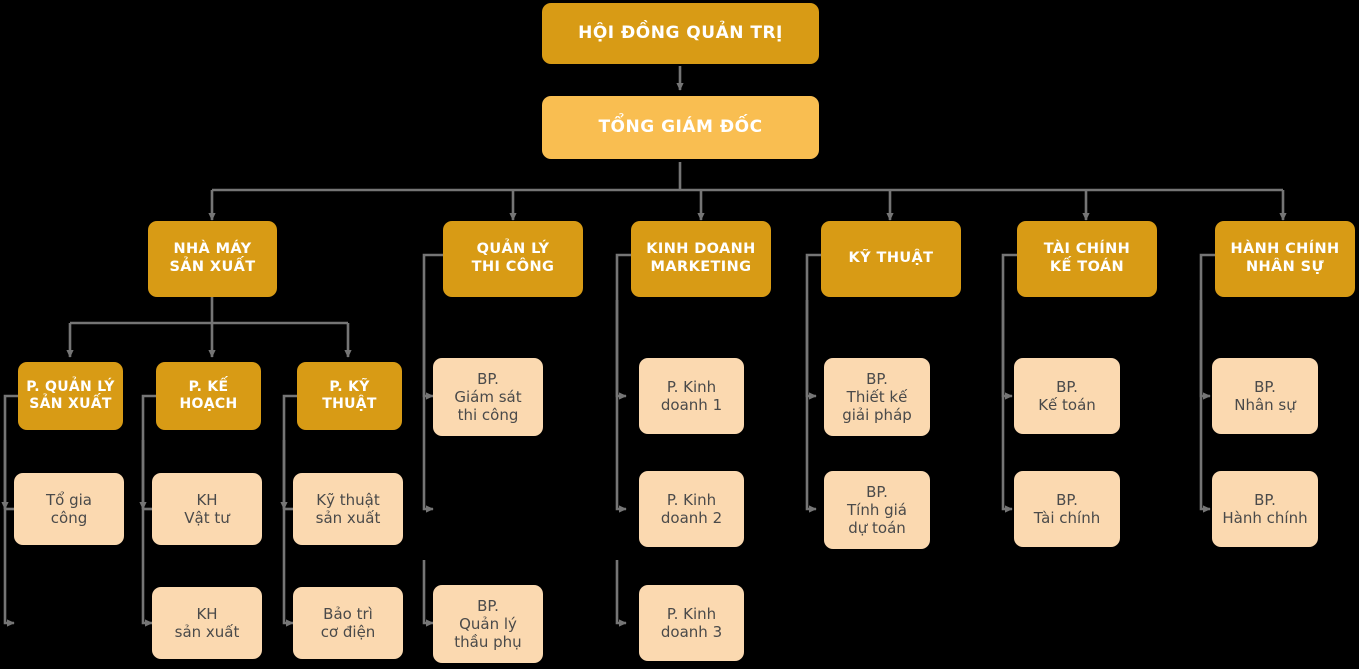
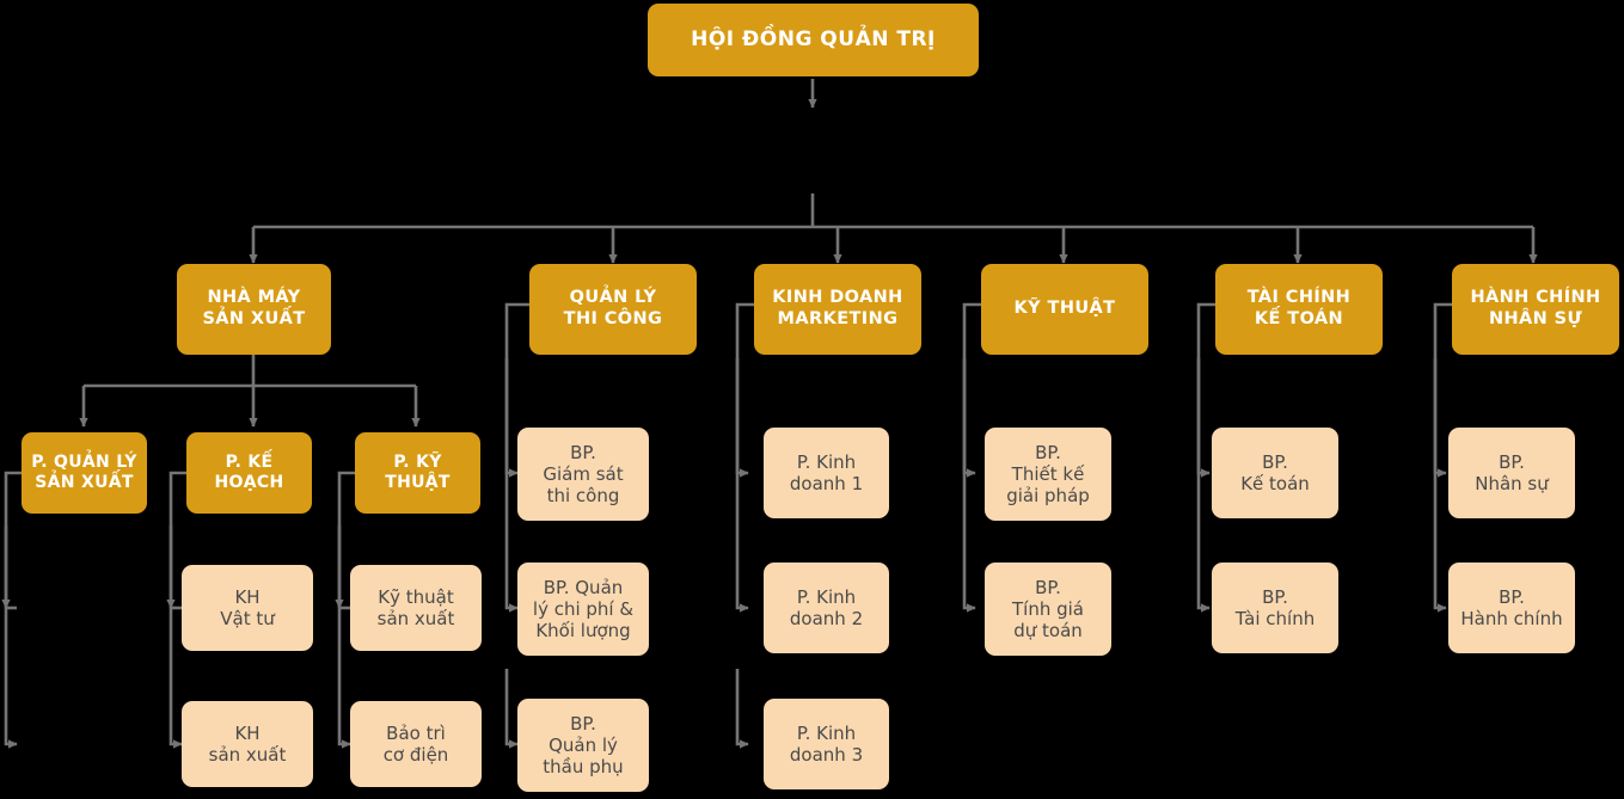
  HỘI ĐỒNG QUẢN TRỊ
- TỔNG GIÁM ĐỐC
  NHÀ MÁY
  SẢN XUẤT
  QUẢN LÝ
  THI CÔNG
  KINH DOANH
  MARKETING
  KỸ THUẬT
  TÀI CHÍNH
  KẾ TOÁN
  HÀNH CHÍNH
  NHÂN SỰ
  P. QUẢN LÝ
  SẢN XUẤT
  P. KẾ
  HOẠCH
  P. KỸ
  THUẬT
- Tổ gia
- công
  KH
  Vật tư
  KH
  sản xuất
  Kỹ thuật
  sản xuất
  Bảo trì
  cơ điện
  BP.
  Giám sát
  thi công
+ BP. Quản
+ lý chi phí &
+ Khối lượng
  BP.
  Quản lý
  thầu phụ
  P. Kinh
  doanh 1
  P. Kinh
  doanh 2
  P. Kinh
  doanh 3
  BP.
  Thiết kế
  giải pháp
  BP.
  Tính giá
  dự toán
  BP.
  Kế toán
  BP.
  Tài chính
  BP.
  Nhân sự
  BP.
  Hành chính
